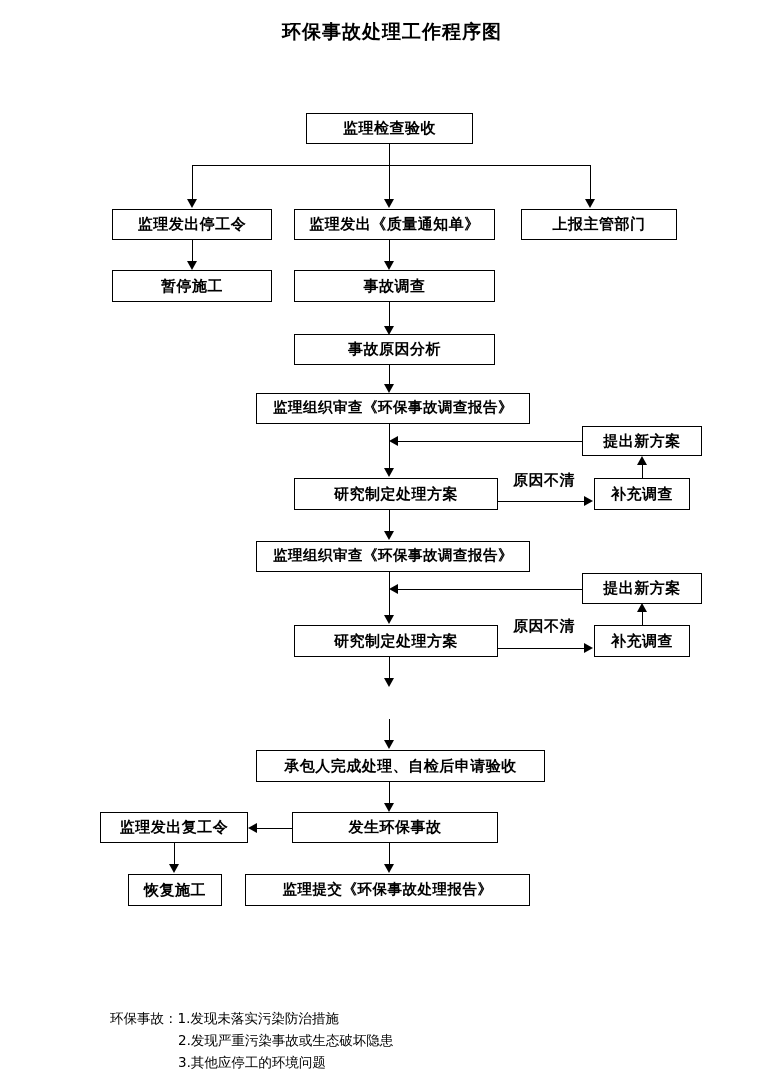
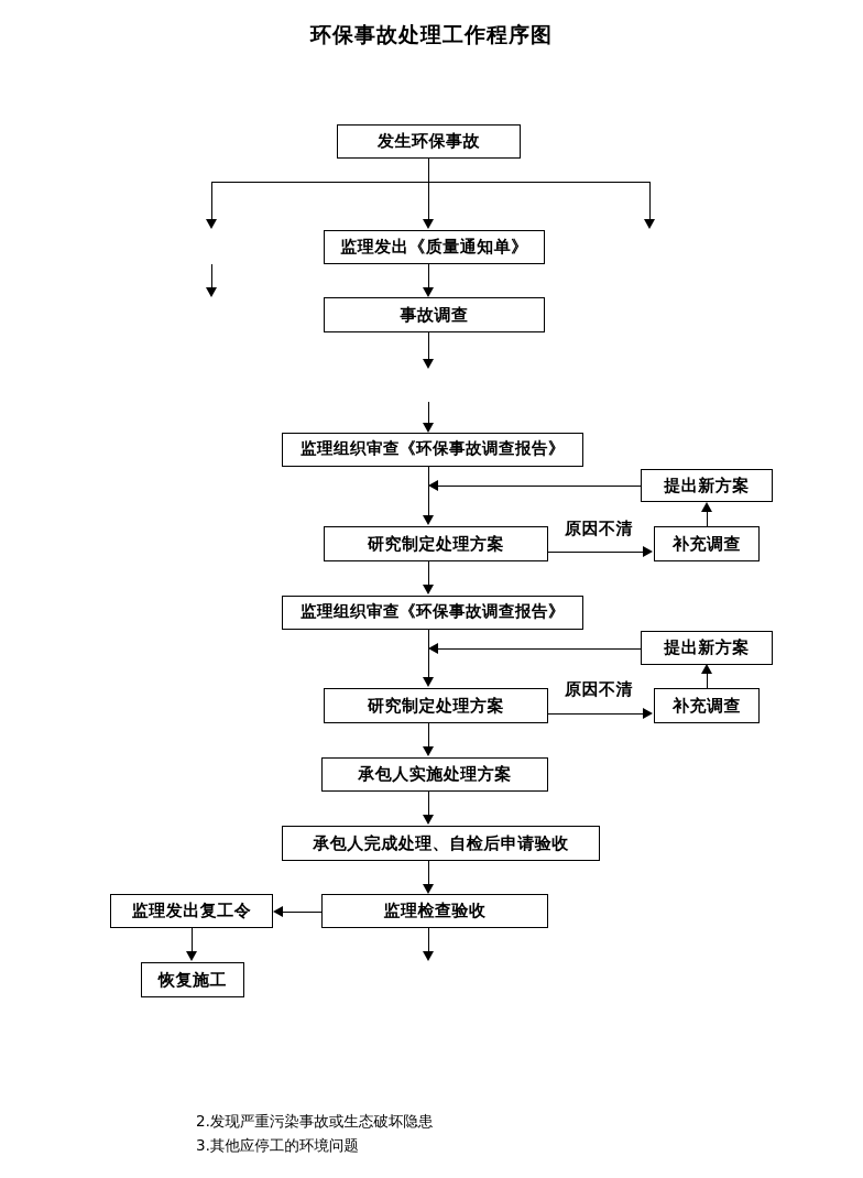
  环保事故处理工作程序图
- 监理检查验收
+ 发生环保事故
- 监理发出停工令
  监理发出《质量通知单》
- 上报主管部门
- 暂停施工
  事故调查
- 事故原因分析
  监理组织审查《环保事故调查报告》
  提出新方案
  研究制定处理方案
  原因不清
  补充调查
  监理组织审查《环保事故调查报告》
  提出新方案
  研究制定处理方案
  原因不清
  补充调查
+ 承包人实施处理方案
  承包人完成处理、自检后申请验收
- 发生环保事故
+ 监理检查验收
  监理发出复工令
  恢复施工
- 监理提交《环保事故处理报告》
- 环保事故：1.发现未落实污染防治措施
  2.发现严重污染事故或生态破坏隐患
  3.其他应停工的环境问题
